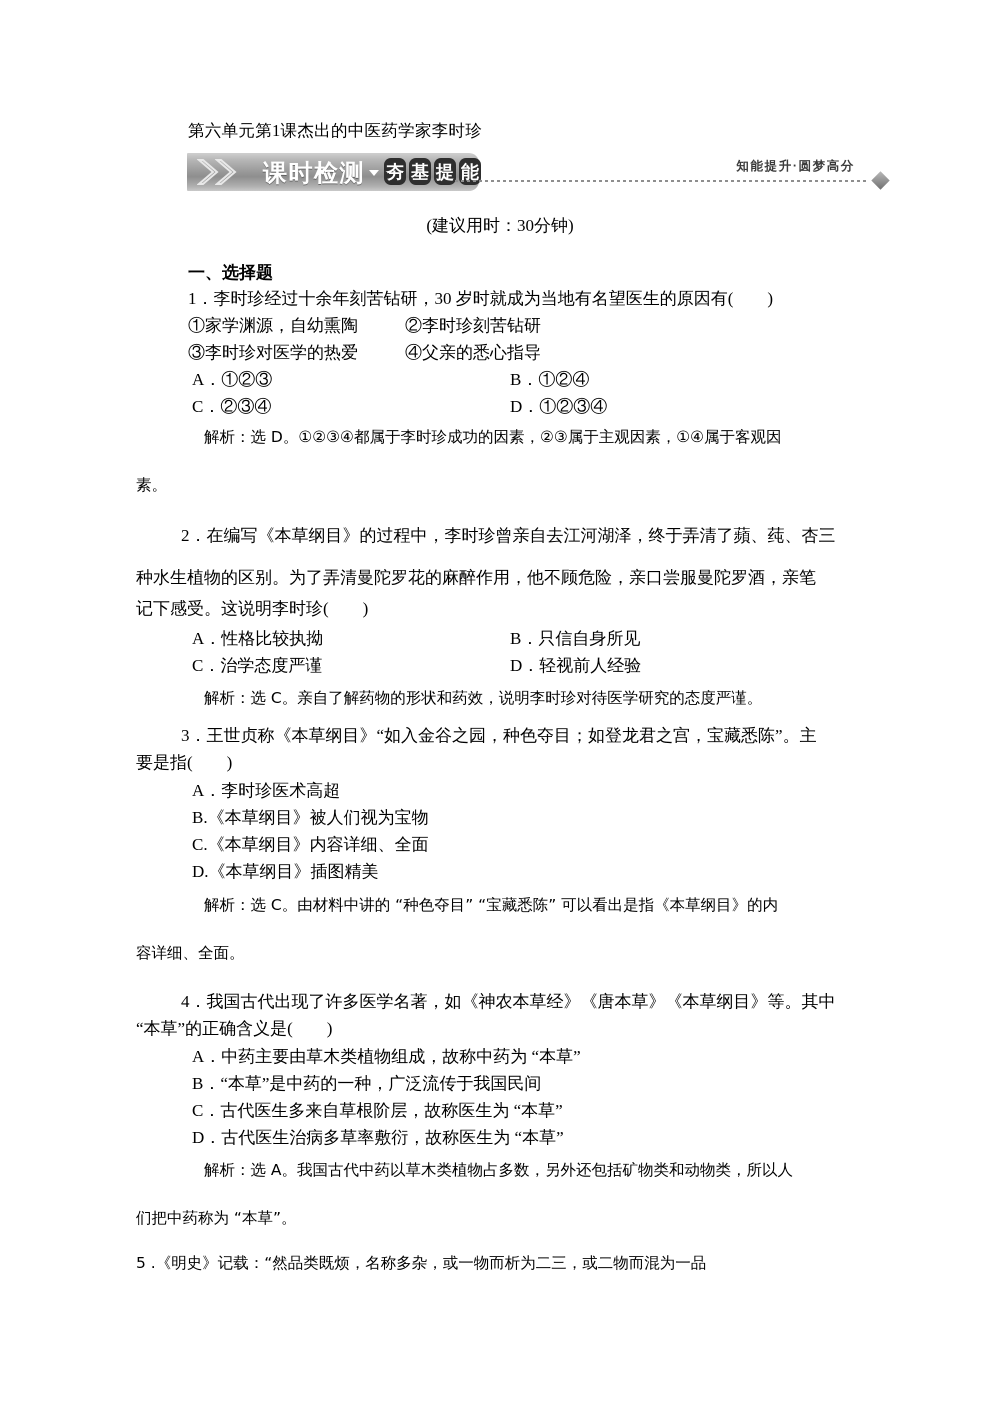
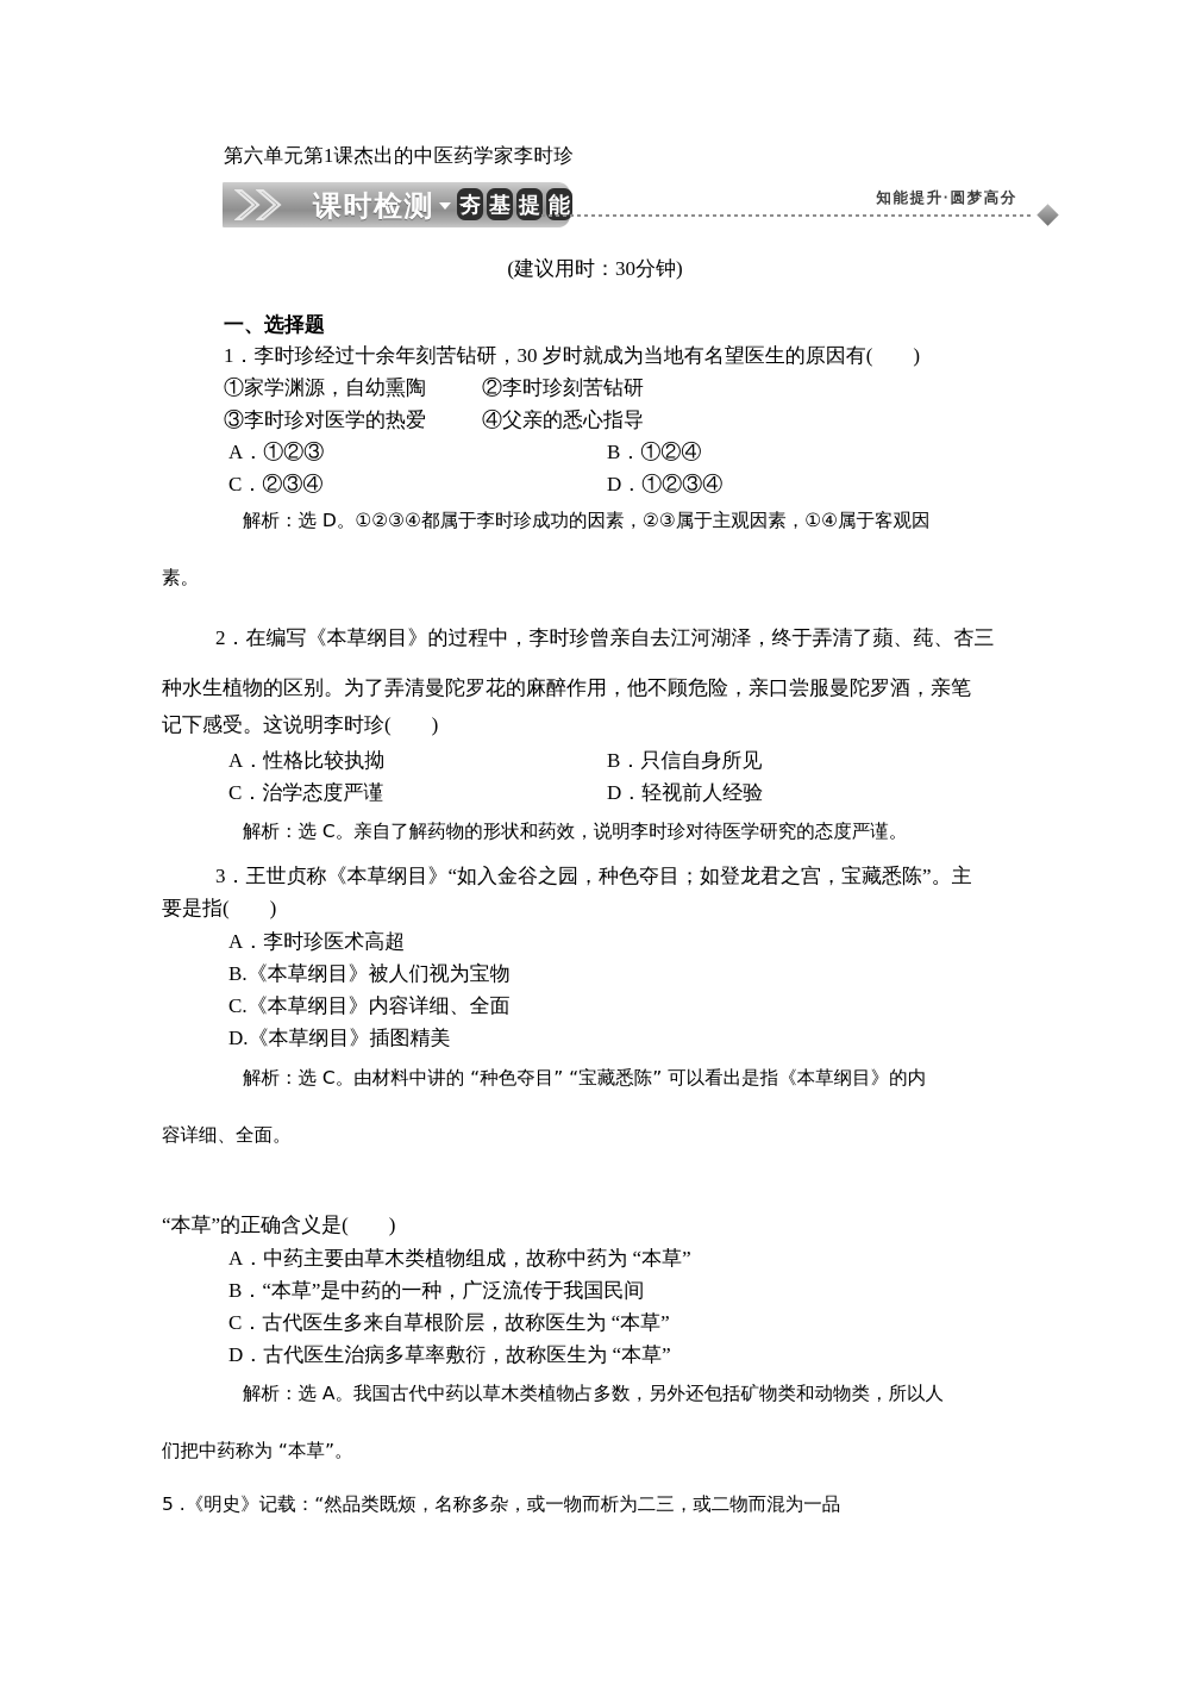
  第六单元第1课杰出的中医药学家李时珍
  课时检测
  夯
  基
  提
  能
  知能提升·圆梦高分
  (建议用时：30分钟)
  一、选择题
  1．李时珍经过十余年刻苦钻研，30 岁时就成为当地有名望医生的原因有( )
  ①家学渊源，自幼熏陶
  ②李时珍刻苦钻研
  ③李时珍对医学的热爱
  ④父亲的悉心指导
  A．①②③
  B．①②④
  C．②③④
  D．①②③④
  解析：选 D。①②③④都属于李时珍成功的因素，②③属于主观因素，①④属于客观因
  素。
  2．在编写《本草纲目》的过程中，李时珍曾亲自去江河湖泽，终于弄清了蘋、莼、杏三
  种水生植物的区别。为了弄清曼陀罗花的麻醉作用，他不顾危险，亲口尝服曼陀罗酒，亲笔
  记下感受。这说明李时珍( )
  A．性格比较执拗
  B．只信自身所见
  C．治学态度严谨
  D．轻视前人经验
  解析：选 C。亲自了解药物的形状和药效，说明李时珍对待医学研究的态度严谨。
  3．王世贞称《本草纲目》“如入金谷之园，种色夺目；如登龙君之宫，宝藏悉陈”。主
  要是指( )
  A．李时珍医术高超
  B.《本草纲目》被人们视为宝物
  C.《本草纲目》内容详细、全面
  D.《本草纲目》插图精美
  解析：选 C。由材料中讲的 “种色夺目” “宝藏悉陈” 可以看出是指《本草纲目》的内
  容详细、全面。
- 4．我国古代出现了许多医学名著，如《神农本草经》《唐本草》《本草纲目》等。其中
  “本草”的正确含义是( )
  A．中药主要由草木类植物组成，故称中药为 “本草”
  B．“本草”是中药的一种，广泛流传于我国民间
  C．古代医生多来自草根阶层，故称医生为 “本草”
  D．古代医生治病多草率敷衍，故称医生为 “本草”
  解析：选 A。我国古代中药以草木类植物占多数，另外还包括矿物类和动物类，所以人
  们把中药称为 “本草”。
  5 .《明史》记载：“然品类既烦，名称多杂，或一物而析为二三，或二物而混为一品
